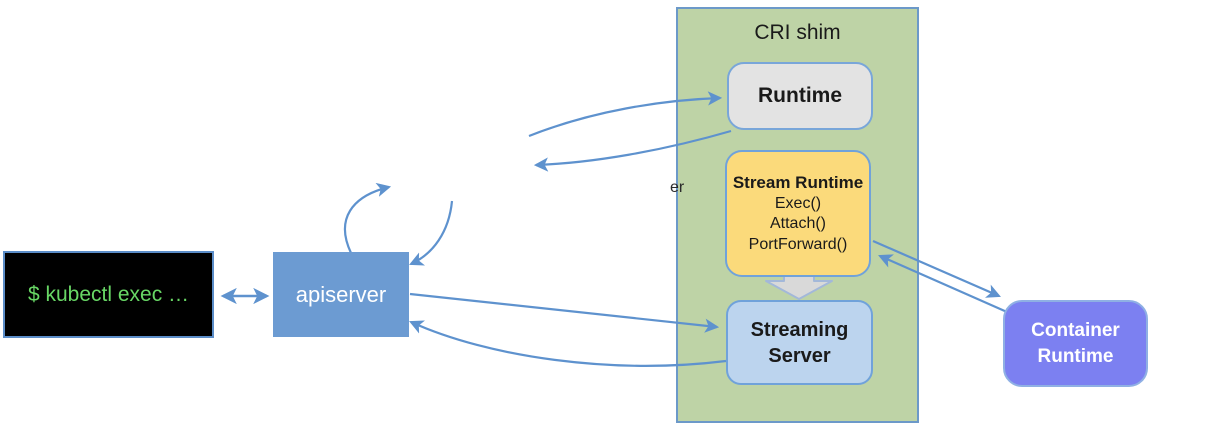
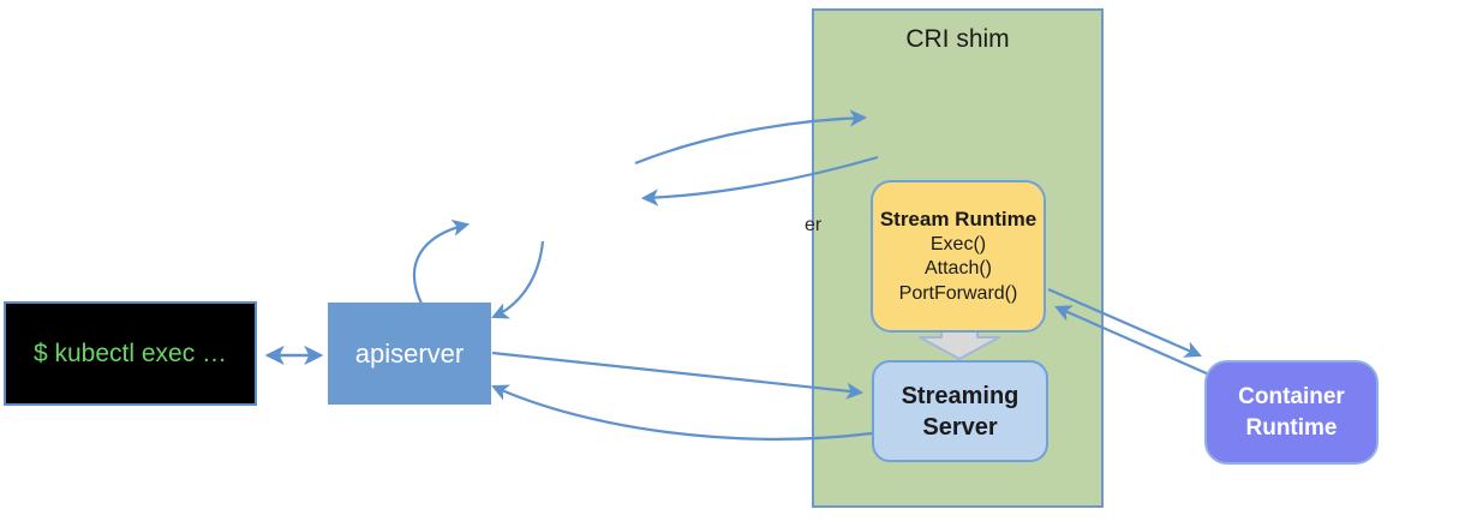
  CRI shim
  er
  $ kubectl exec …
  apiserver
- Runtime
  Stream Runtime
  Exec()
  Attach()
  PortForward()
  Streaming Server
  Container Runtime
